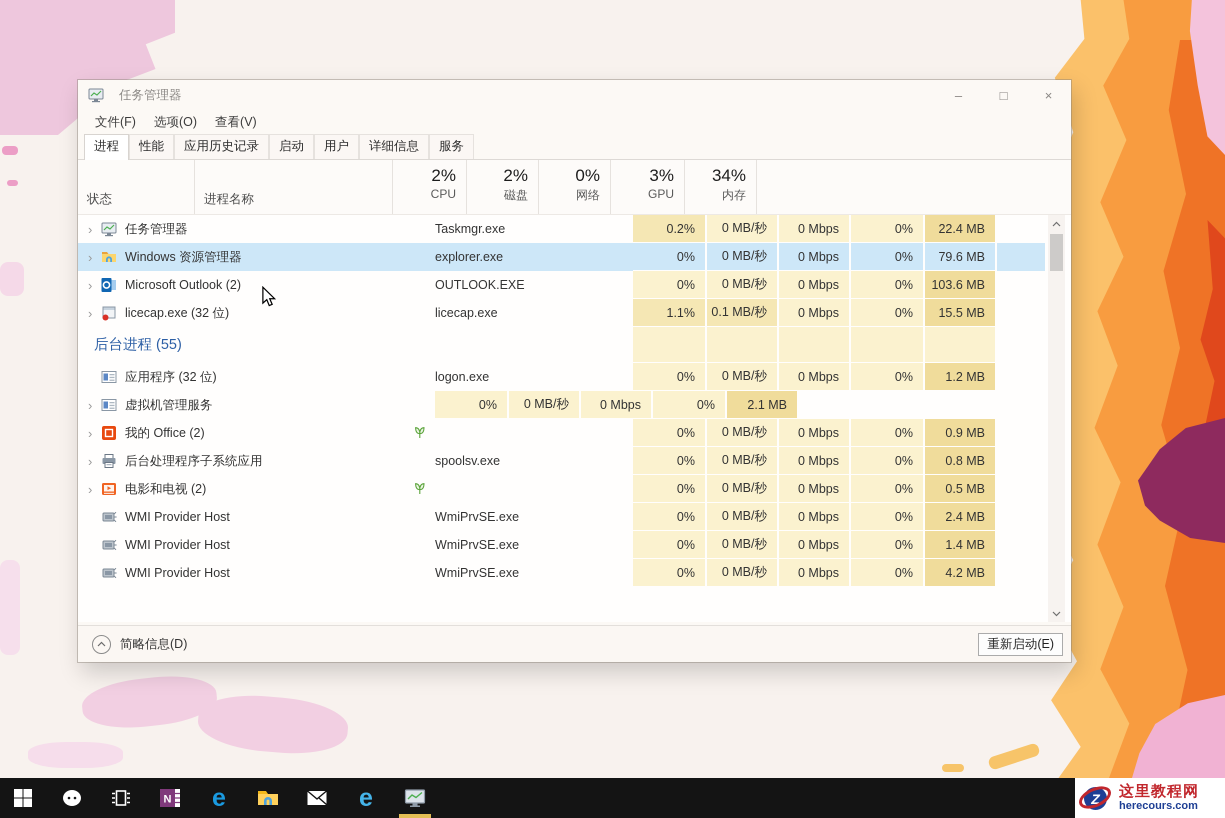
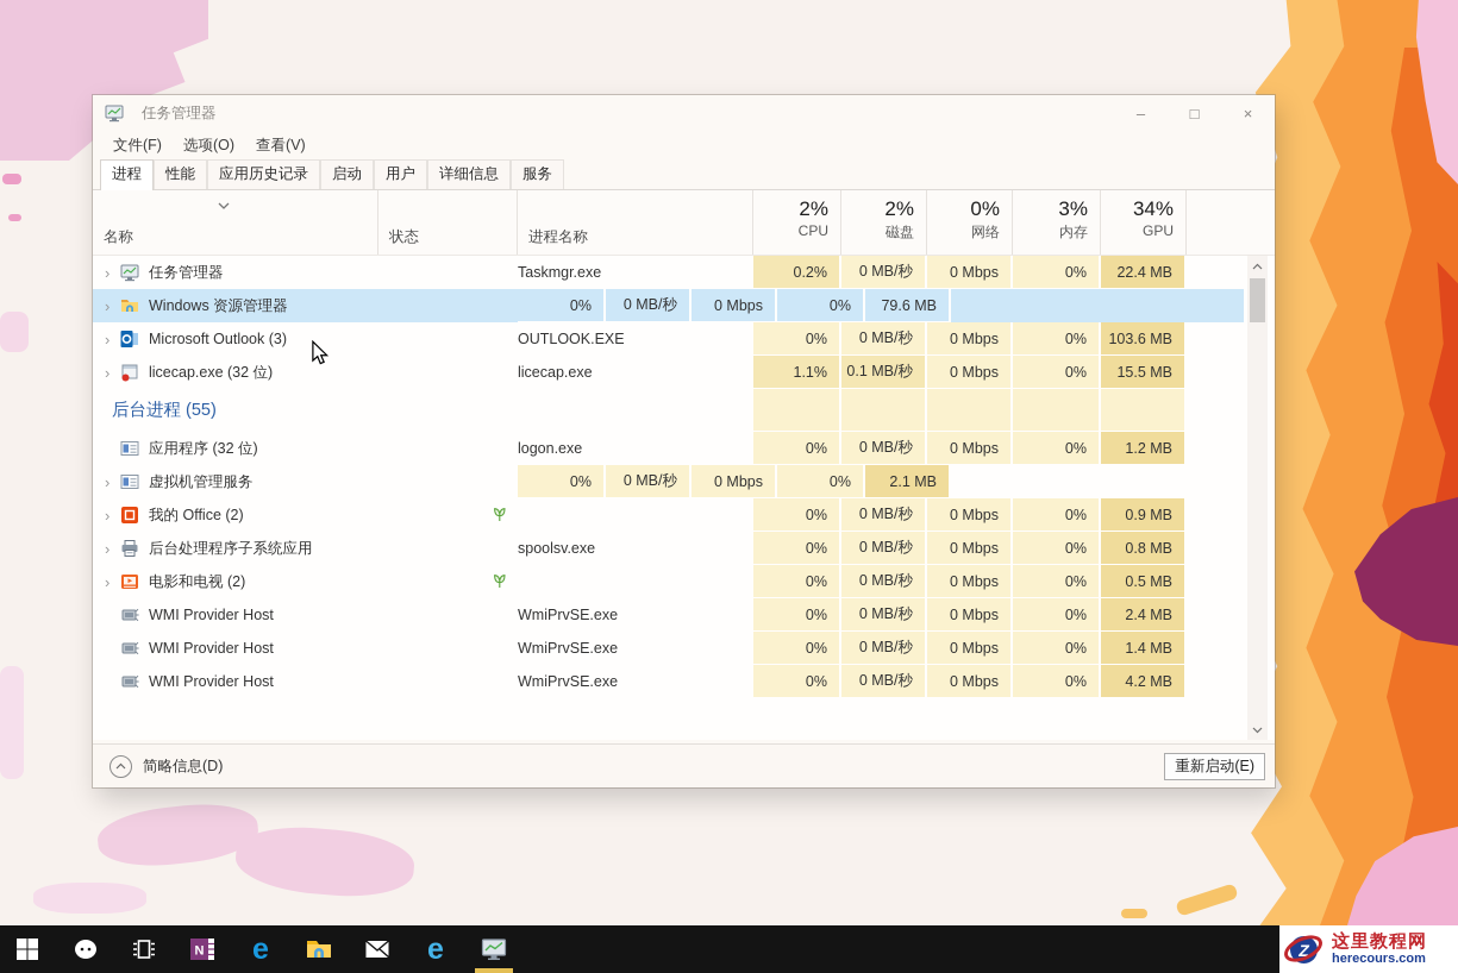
  任务管理器
  –
  □
  ×
  文件(F)
  选项(O)
  查看(V)
  进程
  性能
  应用历史记录
  启动
  用户
  详细信息
  服务
+ 名称
  状态
  进程名称
  2%
  CPU
  2%
  磁盘
  0%
  网络
  3%
- GPU
+ 内存
  34%
- 内存
+ GPU
  ›
  任务管理器
  Taskmgr.exe
  0.2%
  0 MB/秒
  0 Mbps
  0%
  22.4 MB
  ›
  Windows 资源管理器
- explorer.exe
  0%
  0 MB/秒
  0 Mbps
  0%
  79.6 MB
  ›
- Microsoft Outlook (2)
+ Microsoft Outlook (3)
  OUTLOOK.EXE
  0%
  0 MB/秒
  0 Mbps
  0%
  103.6 MB
  ›
  licecap.exe (32 位)
  licecap.exe
  1.1%
  0.1 MB/秒
  0 Mbps
  0%
  15.5 MB
  后台进程 (55)
  应用程序 (32 位)
  logon.exe
  0%
  0 MB/秒
  0 Mbps
  0%
  1.2 MB
  ›
  虚拟机管理服务
  0%
  0 MB/秒
  0 Mbps
  0%
  2.1 MB
  ›
  我的 Office (2)
  0%
  0 MB/秒
  0 Mbps
  0%
  0.9 MB
  ›
  后台处理程序子系统应用
  spoolsv.exe
  0%
  0 MB/秒
  0 Mbps
  0%
  0.8 MB
  ›
  电影和电视 (2)
  0%
  0 MB/秒
  0 Mbps
  0%
  0.5 MB
  WMI Provider Host
  WmiPrvSE.exe
  0%
  0 MB/秒
  0 Mbps
  0%
  2.4 MB
  WMI Provider Host
  WmiPrvSE.exe
  0%
  0 MB/秒
  0 Mbps
  0%
  1.4 MB
  WMI Provider Host
  WmiPrvSE.exe
  0%
  0 MB/秒
  0 Mbps
  0%
  4.2 MB
  简略信息(D)
  重新启动(E)
  N
  e
  e
  Z
  这里教程网
  herecours.com
